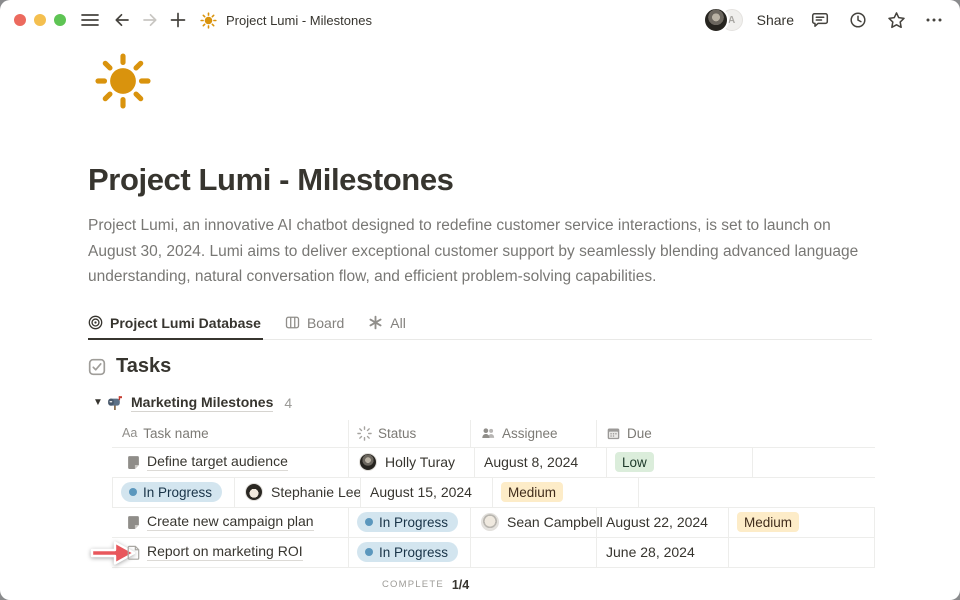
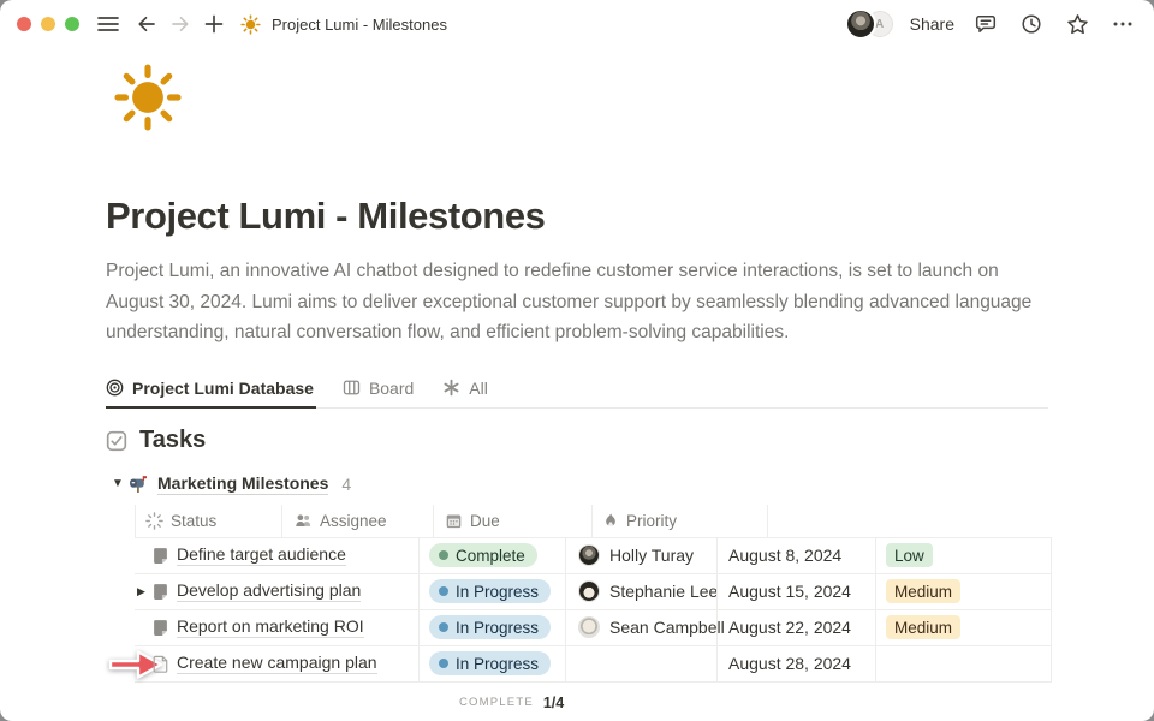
  Project Lumi - Milestones
  A
  Share
  Project Lumi - Milestones
  Project Lumi, an innovative AI chatbot designed to redefine customer service interactions, is set to launch on August 30, 2024. Lumi aims to deliver exceptional customer support by seamlessly blending advanced language understanding, natural conversation flow, and efficient problem-solving capabilities.
  Project Lumi Database
  Board
  All
  Tasks
  ▼
  Marketing Milestones
  4
- Aa
- Task name
  Status
  Assignee
  Due
+ Priority
  Define target audience
+ Complete
  Holly Turay
  August 8, 2024
  Low
+ ▶
+ Develop advertising plan
  In Progress
  Stephanie Lee
  August 15, 2024
  Medium
- Create new campaign plan
+ Report on marketing ROI
  In Progress
  Sean Campbell
  August 22, 2024
  Medium
- Report on marketing ROI
+ Create new campaign plan
  In Progress
- June 28, 2024
+ August 28, 2024
  COMPLETE
  1/4
